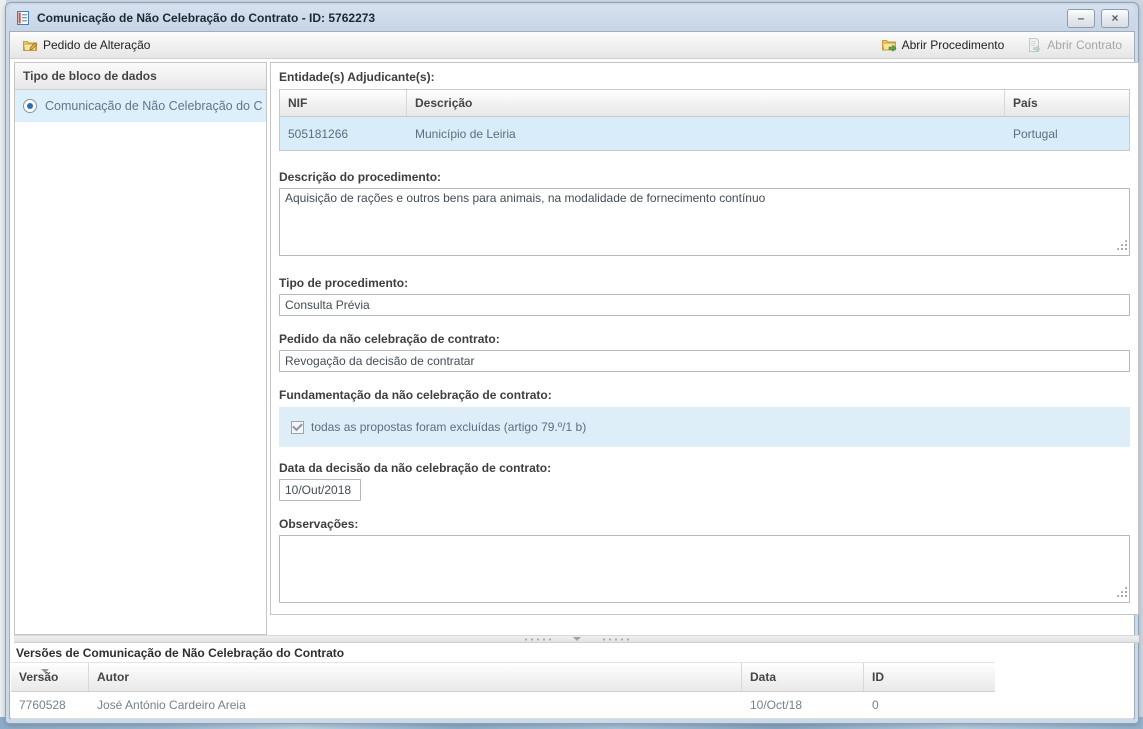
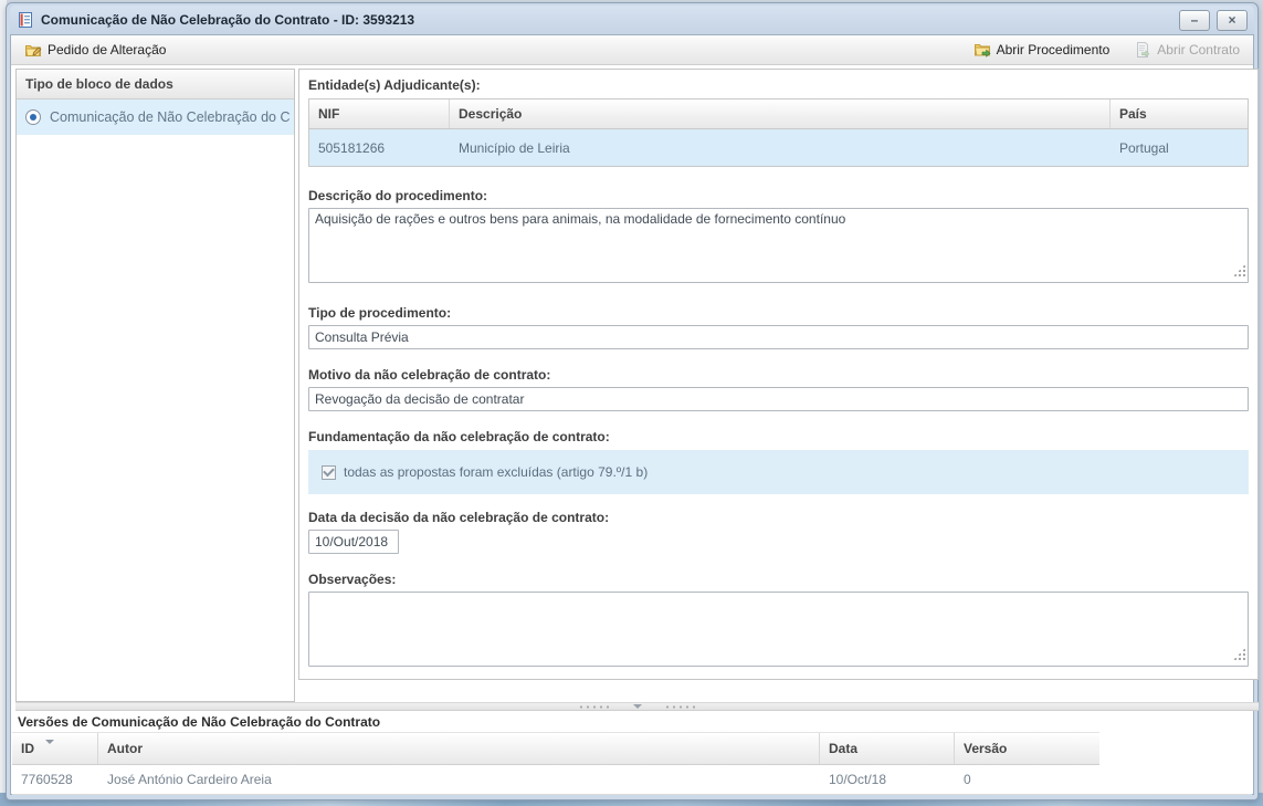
- Comunicação de Não Celebração do Contrato - ID: 5762273
+ Comunicação de Não Celebração do Contrato - ID: 3593213
  –
  ×
  Pedido de Alteração
  Abrir Procedimento
  Abrir Contrato
  Tipo de bloco de dados
  Comunicação de Não Celebração do C
  Entidade(s) Adjudicante(s):
  NIF
  Descrição
  País
  505181266
  Município de Leiria
  Portugal
  Descrição do procedimento:
  Aquisição de rações e outros bens para animais, na modalidade de fornecimento contínuo
  Tipo de procedimento:
  Consulta Prévia
- Pedido da não celebração de contrato:
+ Motivo da não celebração de contrato:
  Revogação da decisão de contratar
  Fundamentação da não celebração de contrato:
  todas as propostas foram excluídas (artigo 79.º/1 b)
  Data da decisão da não celebração de contrato:
  10/Out/2018
  Observações:
  Versões de Comunicação de Não Celebração do Contrato
- Versão
+ ID
  Autor
  Data
- ID
+ Versão
  7760528
  José António Cardeiro Areia
  10/Oct/18
  0
